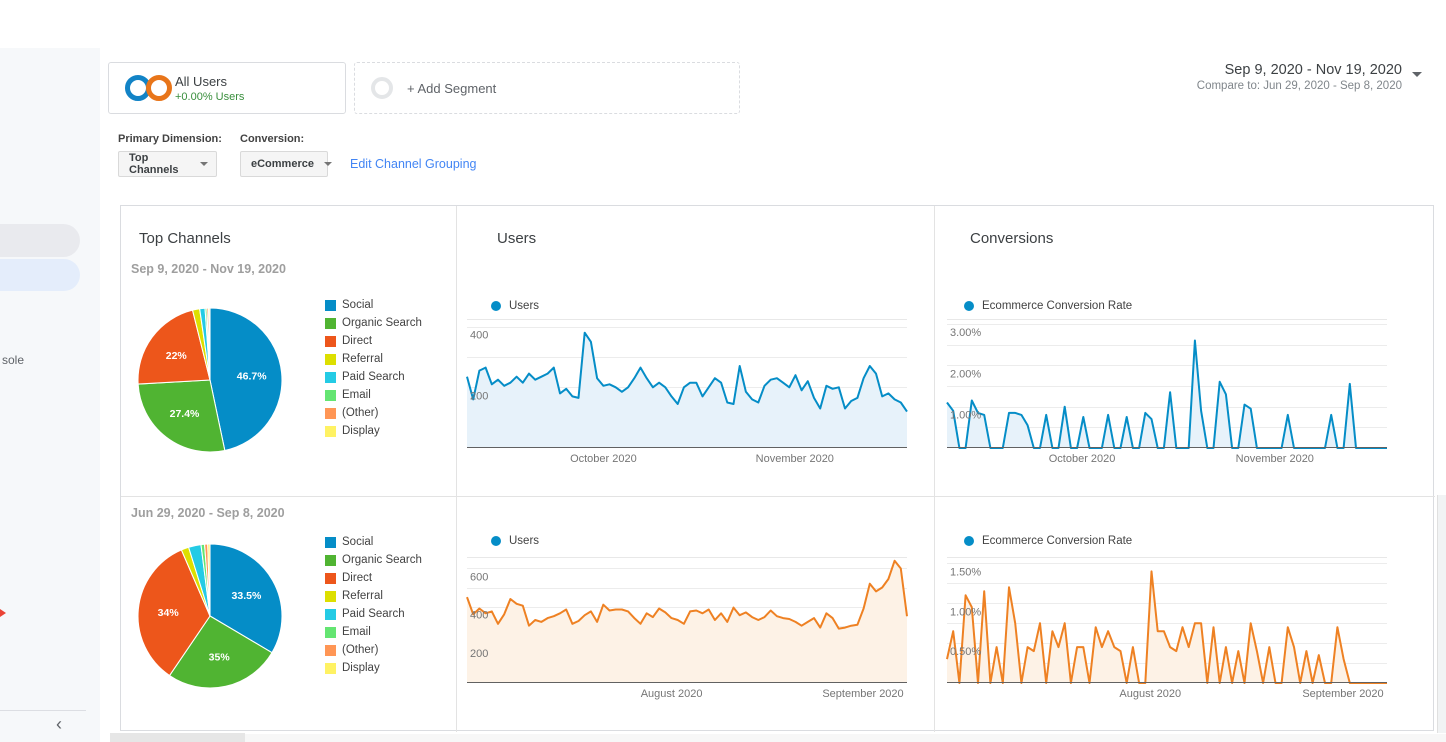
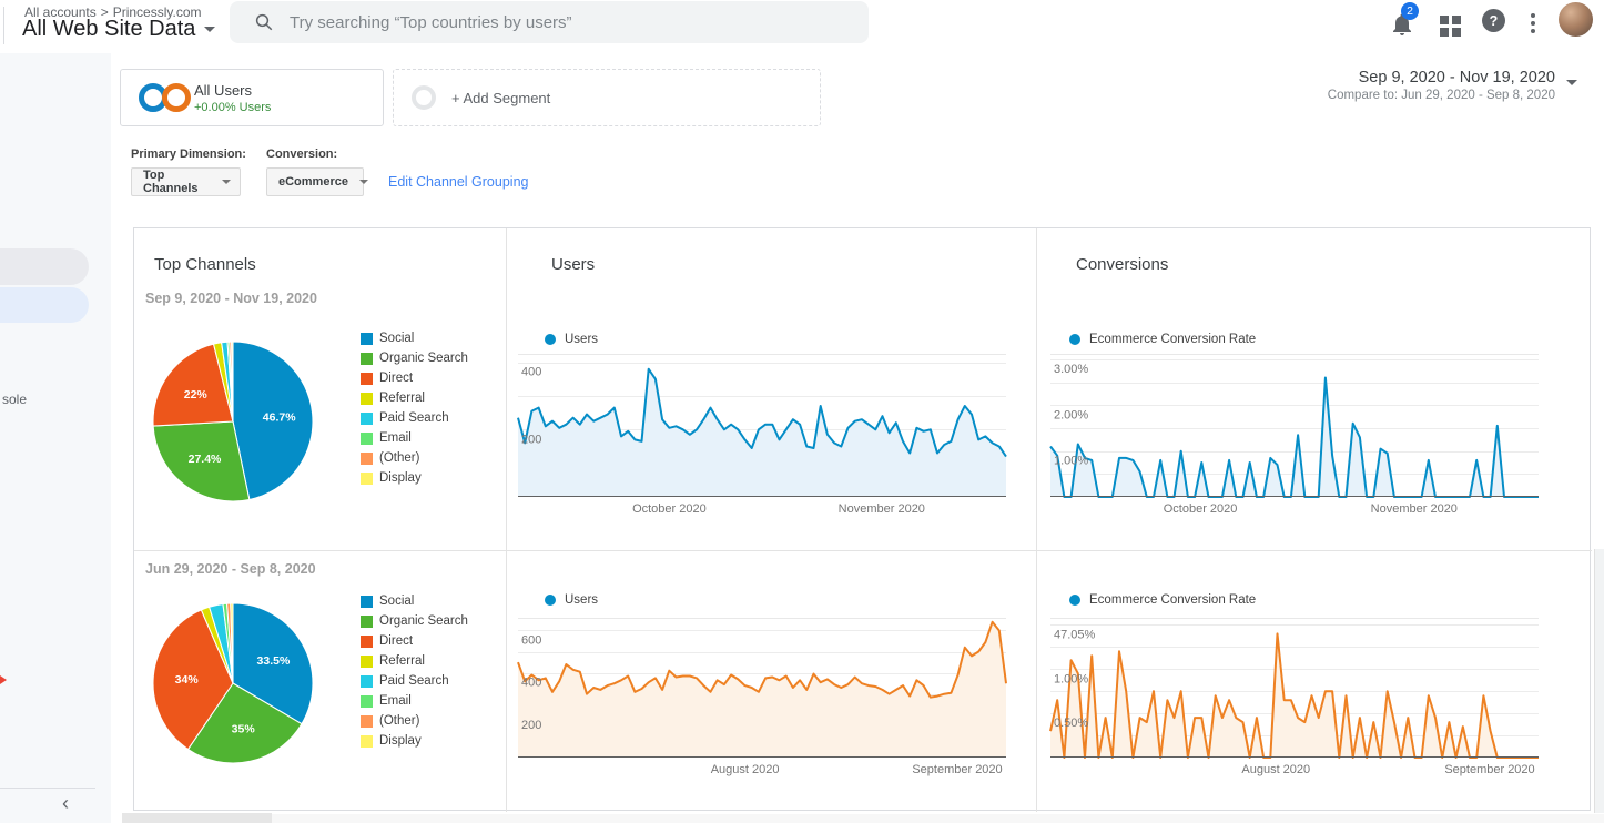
+ All accounts > Princessly.com
+ All Web Site Data
+ Try searching “Top countries by users”
+ 2
+ ?
  sole
  ‹
  All Users
  +0.00% Users
  + Add Segment
  Sep 9, 2020 - Nov 19, 2020
  Compare to: Jun 29, 2020 - Sep 8, 2020
  Primary Dimension:
  Conversion:
  Top Channels
  eCommerce
  Edit Channel Grouping
  Top Channels
  Sep 9, 2020 - Nov 19, 2020
  46.7%
  27.4%
  22%
  Social
  Organic Search
  Direct
  Referral
  Paid Search
  Email
  (Other)
  Display
  Users
  Users
  200
  400
  October 2020
  November 2020
  Conversions
  Ecommerce Conversion Rate
  1.00%
  2.00%
  3.00%
  October 2020
  November 2020
  Jun 29, 2020 - Sep 8, 2020
  33.5%
  35%
  34%
  Social
  Organic Search
  Direct
  Referral
  Paid Search
  Email
  (Other)
  Display
  Users
  200
  400
  600
  August 2020
  September 2020
  Ecommerce Conversion Rate
  0.50%
  1.00%
- 1.50%
+ 47.05%
  August 2020
  September 2020
